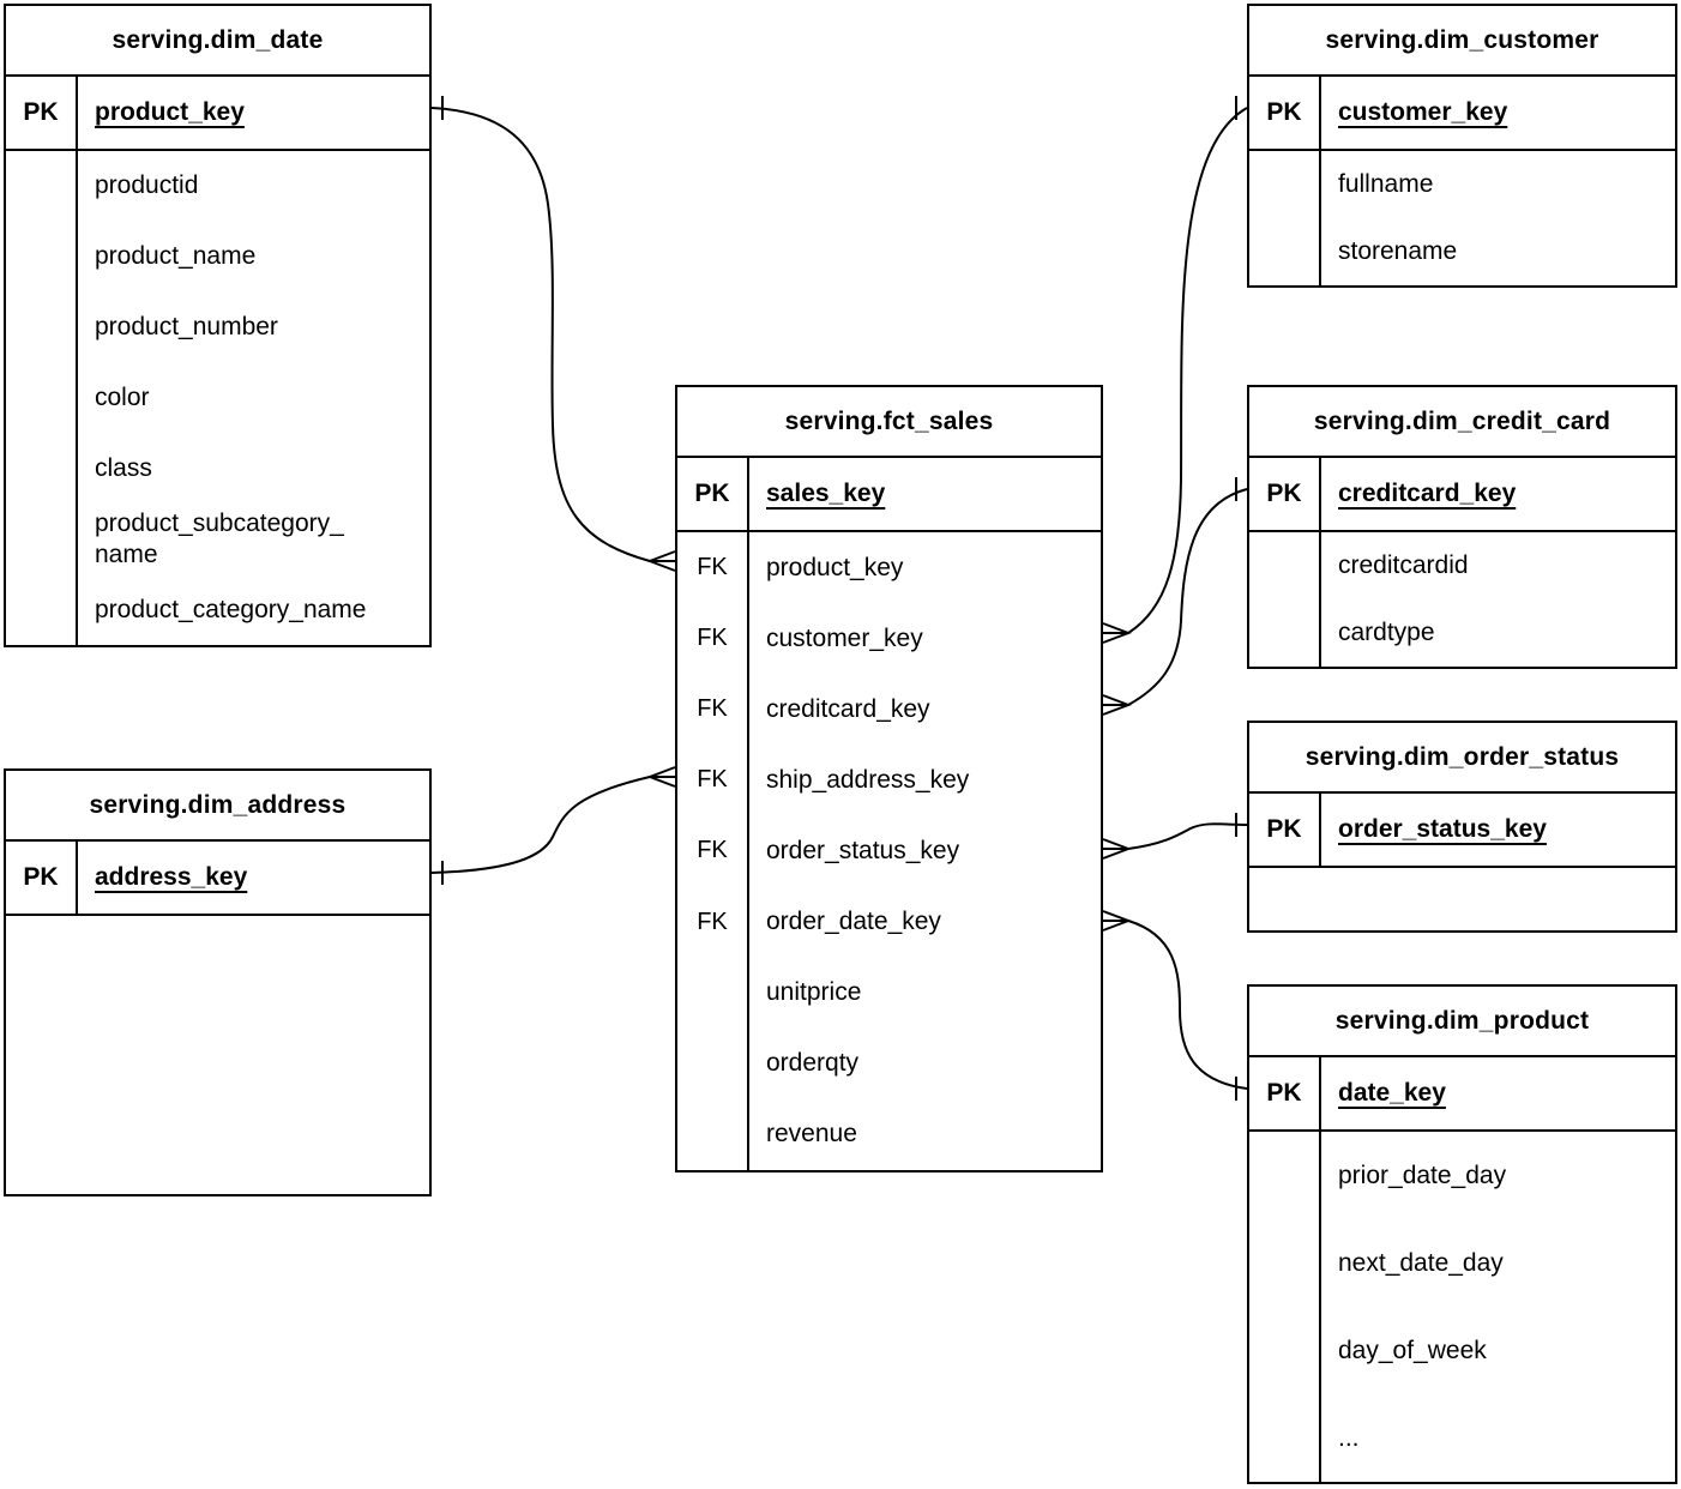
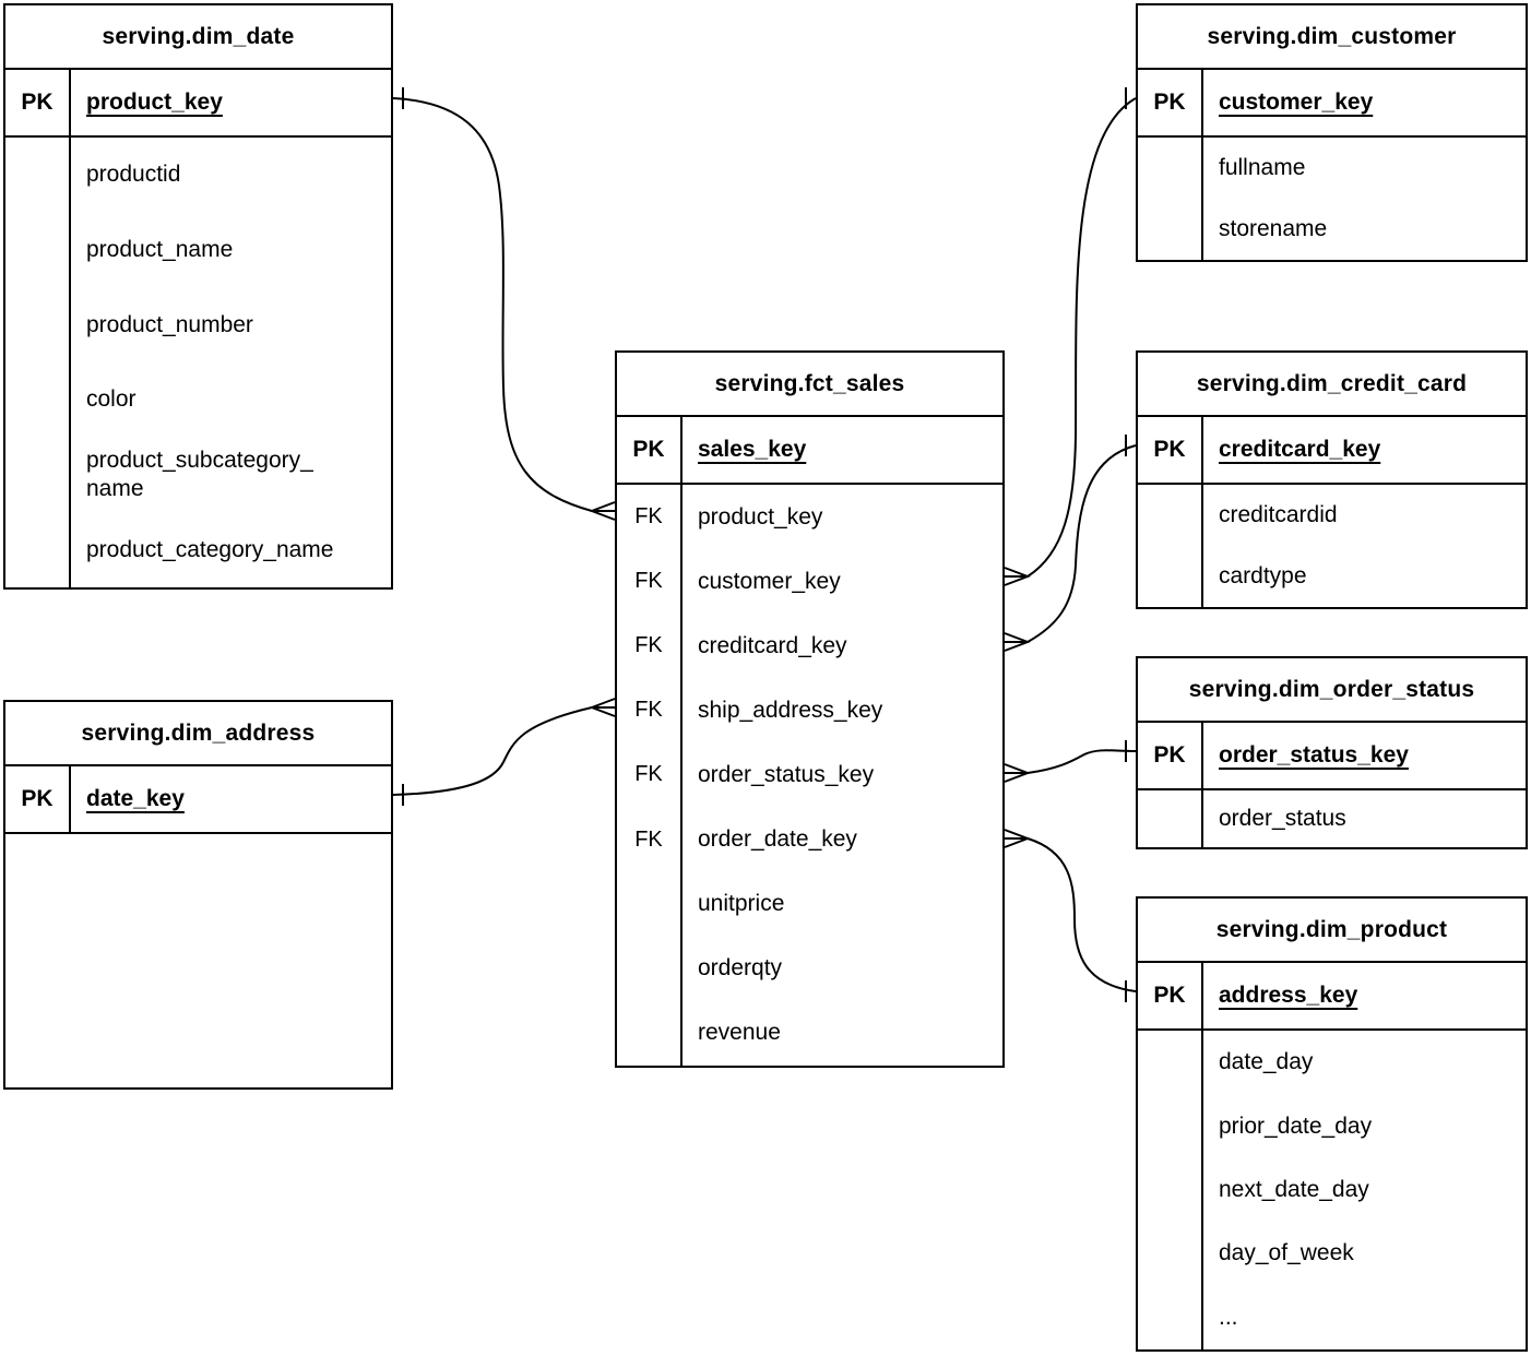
  serving.dim_date
  PK
  product_key
  productid
  product_name
  product_number
  color
- class
  product_subcategory_
  name
  product_category_name
  serving.dim_customer
  PK
  customer_key
  fullname
  storename
  serving.fct_sales
  PK
  sales_key
  FK
  product_key
  FK
  customer_key
  FK
  creditcard_key
  FK
  ship_address_key
  FK
  order_status_key
  FK
  order_date_key
  unitprice
  orderqty
  revenue
  serving.dim_credit_card
  PK
  creditcard_key
  creditcardid
  cardtype
  serving.dim_address
  PK
- address_key
+ date_key
  serving.dim_order_status
  PK
  order_status_key
+ order_status
  serving.dim_product
  PK
- date_key
+ address_key
+ date_day
  prior_date_day
  next_date_day
  day_of_week
  ...
